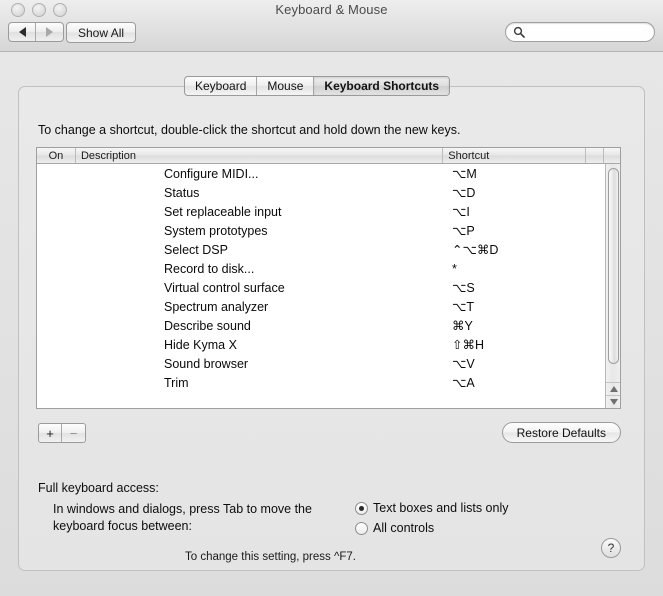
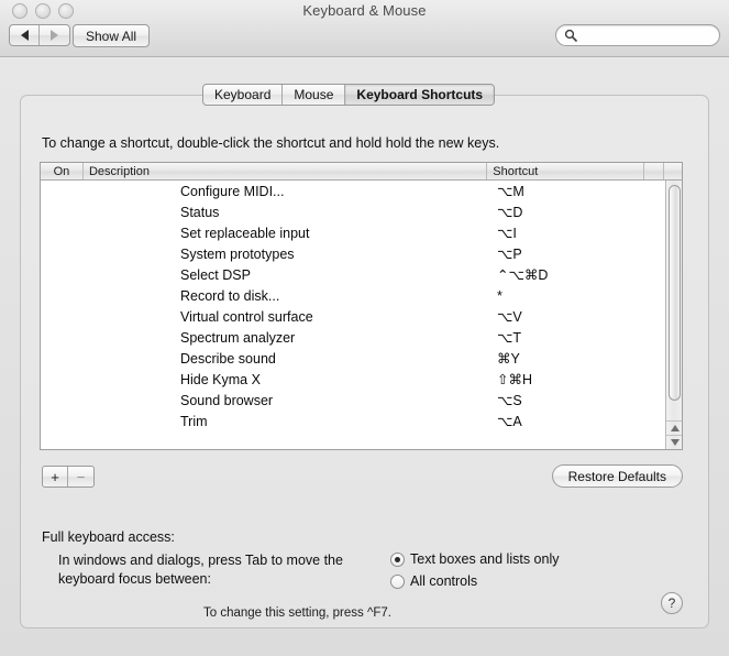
  Keyboard & Mouse
  Show All
  Keyboard
  Mouse
  Keyboard Shortcuts
- To change a shortcut, double-click the shortcut and hold down the new keys.
+ To change a shortcut, double-click the shortcut and hold hold the new keys.
  On
  Description
  Shortcut
  Configure MIDI...
  ⌥M
  Status
  ⌥D
  Set replaceable input
  ⌥I
  System prototypes
  ⌥P
  Select DSP
  ⌃⌥⌘D
  Record to disk...
  *
  Virtual control surface
- ⌥S
+ ⌥V
  Spectrum analyzer
  ⌥T
  Describe sound
  ⌘Y
  Hide Kyma X
  ⇧⌘H
  Sound browser
- ⌥V
+ ⌥S
  Trim
  ⌥A
  +
  −
  Restore Defaults
  Full keyboard access:
  In windows and dialogs, press Tab to move the keyboard focus between:
  Text boxes and lists only
  All controls
  To change this setting, press ^F7.
  ?
